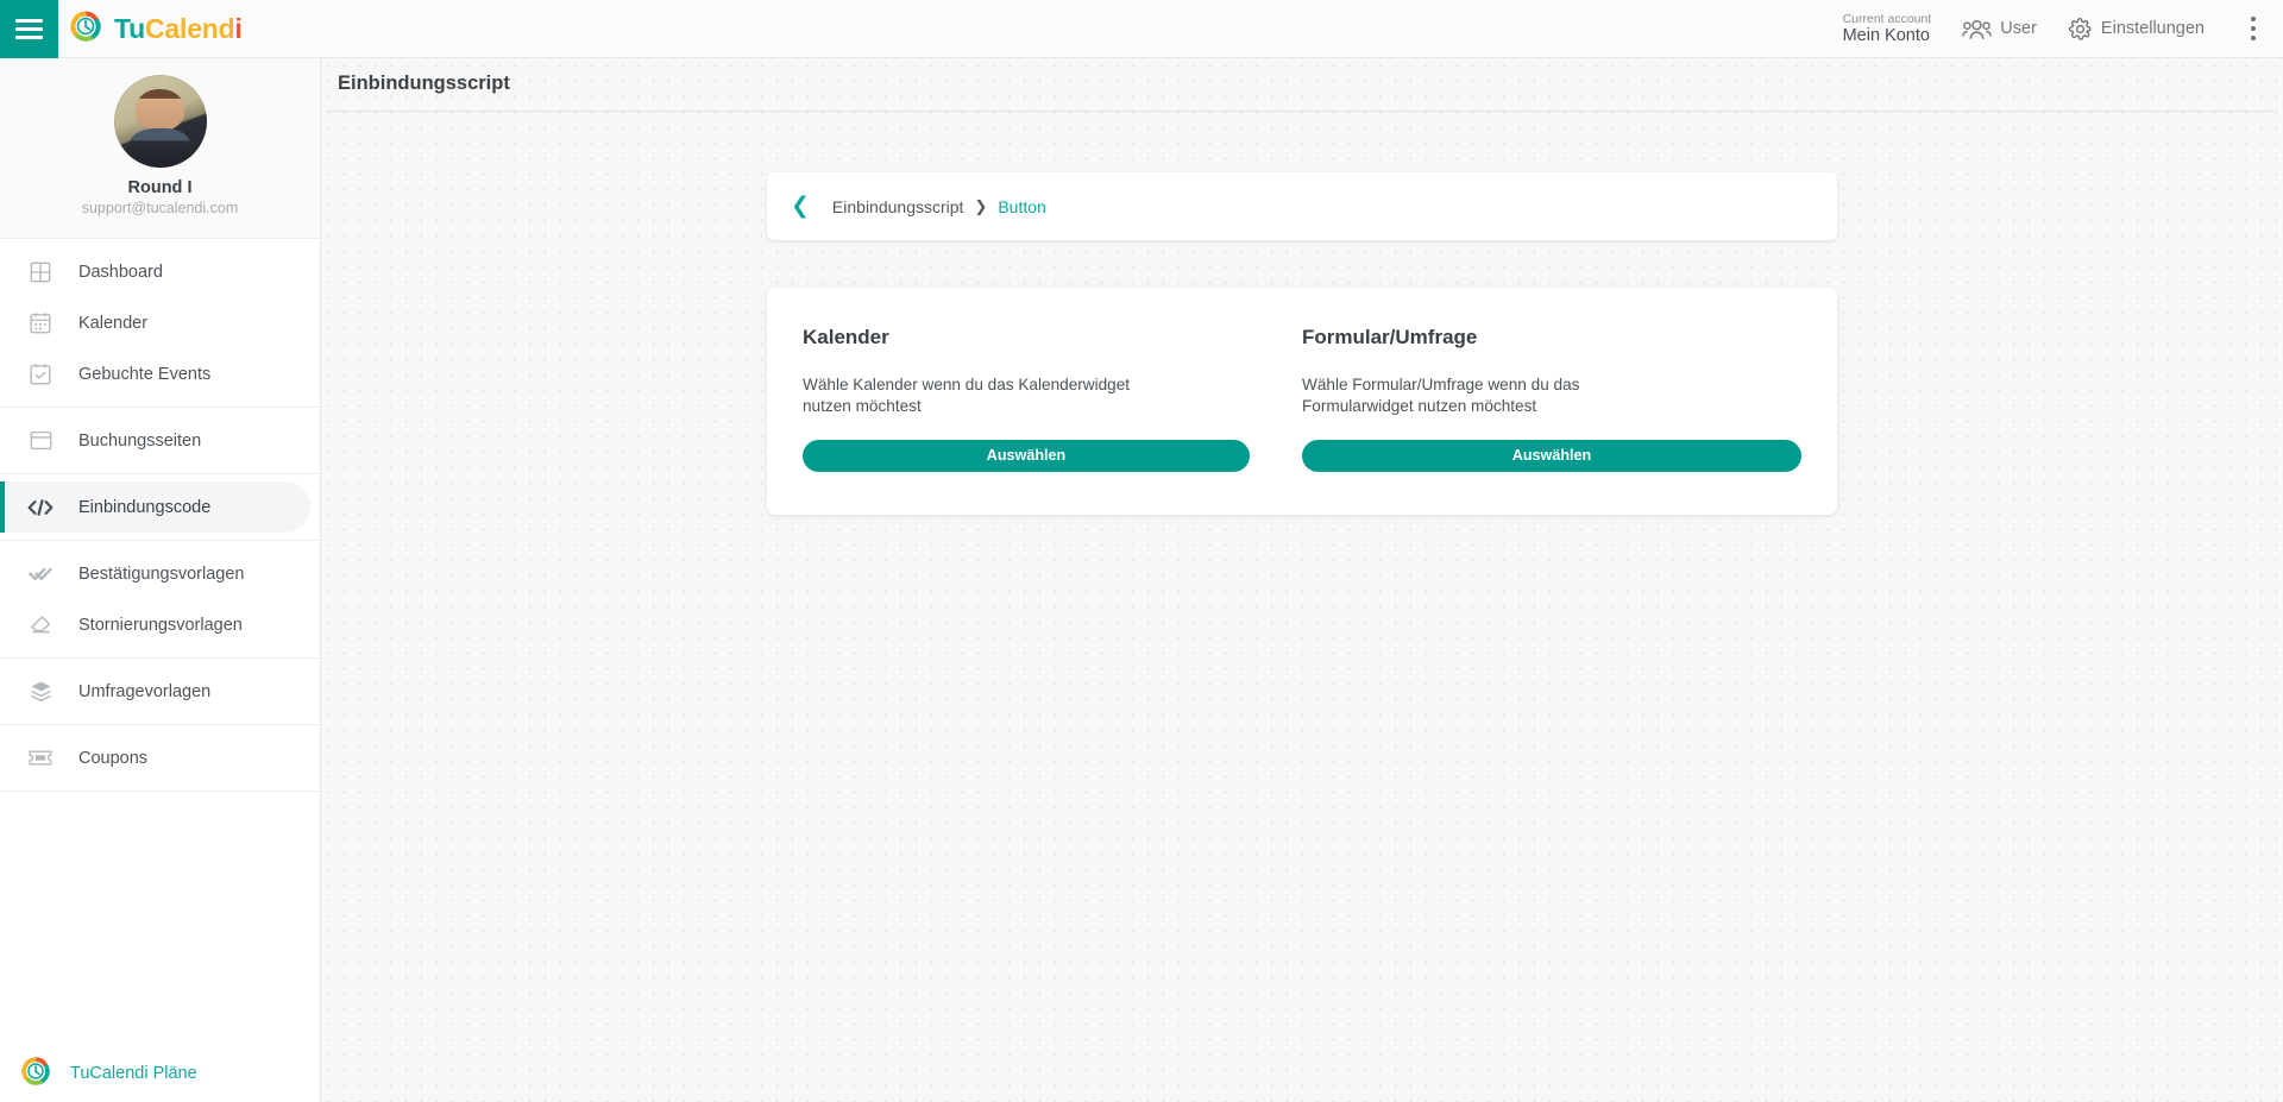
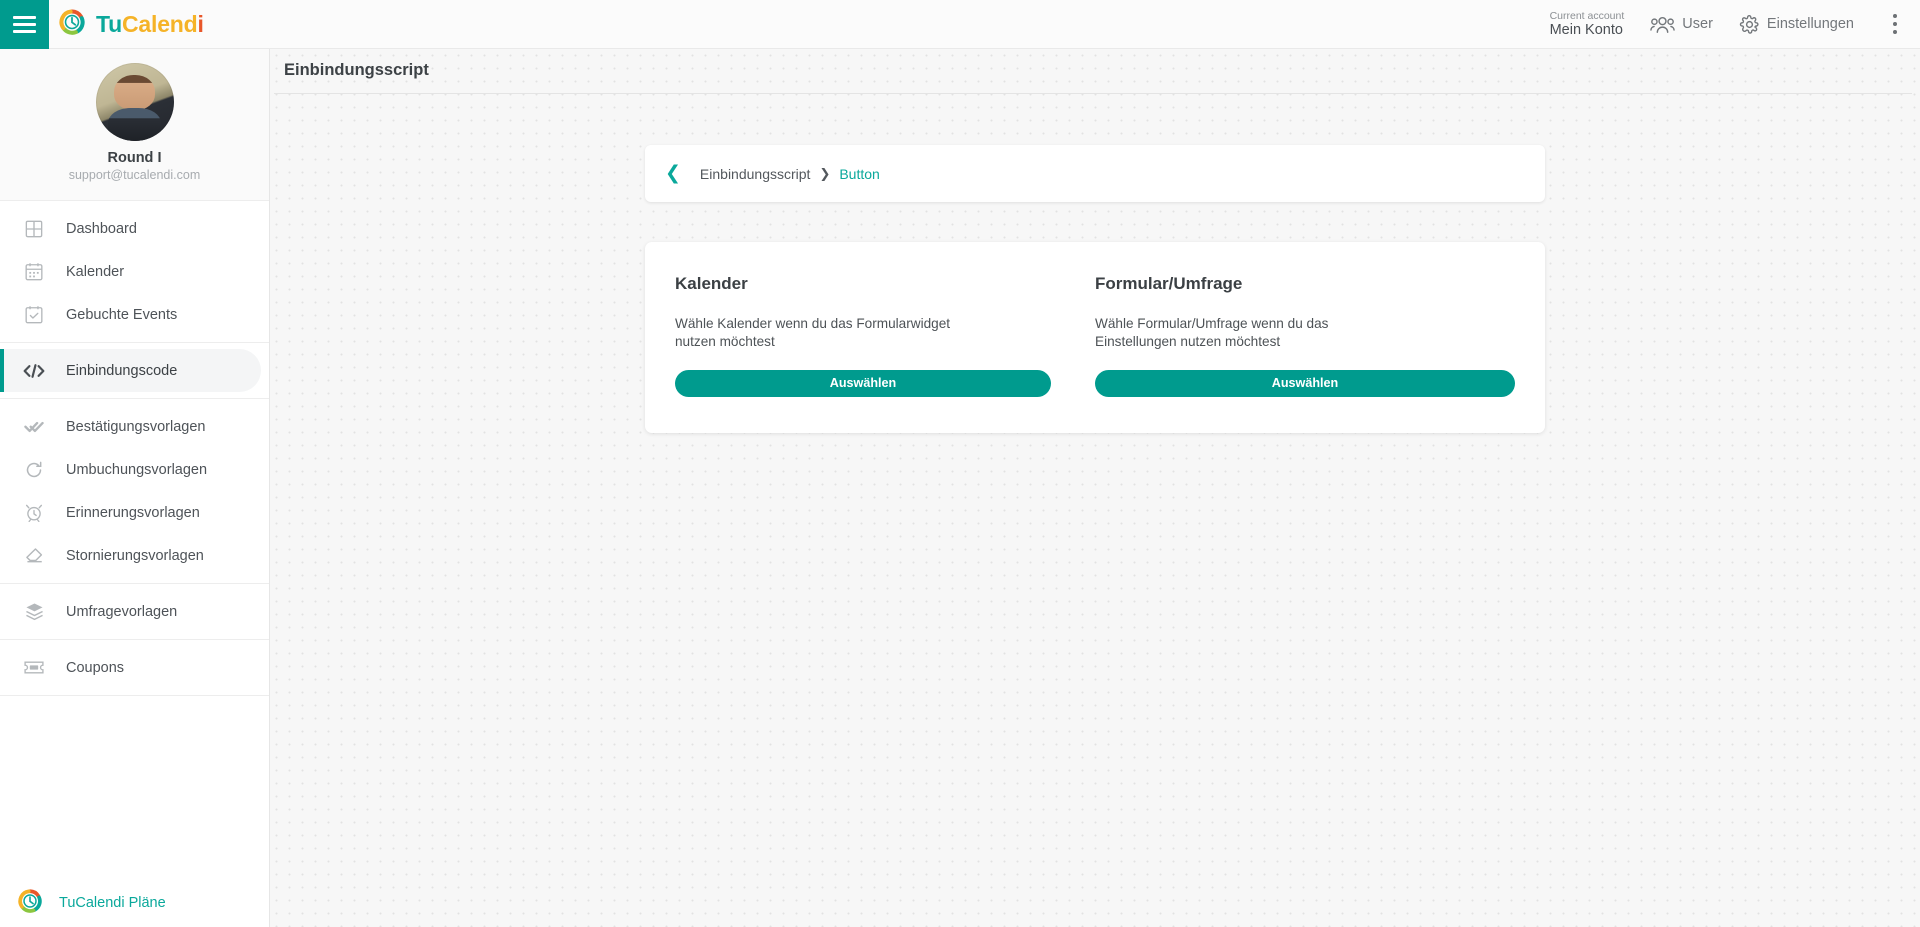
  TuCalendi
  Current account
  Mein Konto
  User
  Einstellungen
  Round I
  support@tucalendi.com
  Dashboard
  Kalender
  Gebuchte Events
- Buchungsseiten
  Einbindungscode
  Bestätigungsvorlagen
+ Umbuchungsvorlagen
+ Erinnerungsvorlagen
  Stornierungsvorlagen
  Umfragevorlagen
  Coupons
  TuCalendi Pläne
  Einbindungsscript
  ❮
  Einbindungsscript
  ❯
  Button
  Kalender
- Wähle Kalender wenn du das Kalenderwidget nutzen möchtest
+ Wähle Kalender wenn du das Formularwidget nutzen möchtest
  Auswählen
  Formular/Umfrage
- Wähle Formular/Umfrage wenn du das Formularwidget nutzen möchtest
+ Wähle Formular/Umfrage wenn du das Einstellungen nutzen möchtest
  Auswählen
